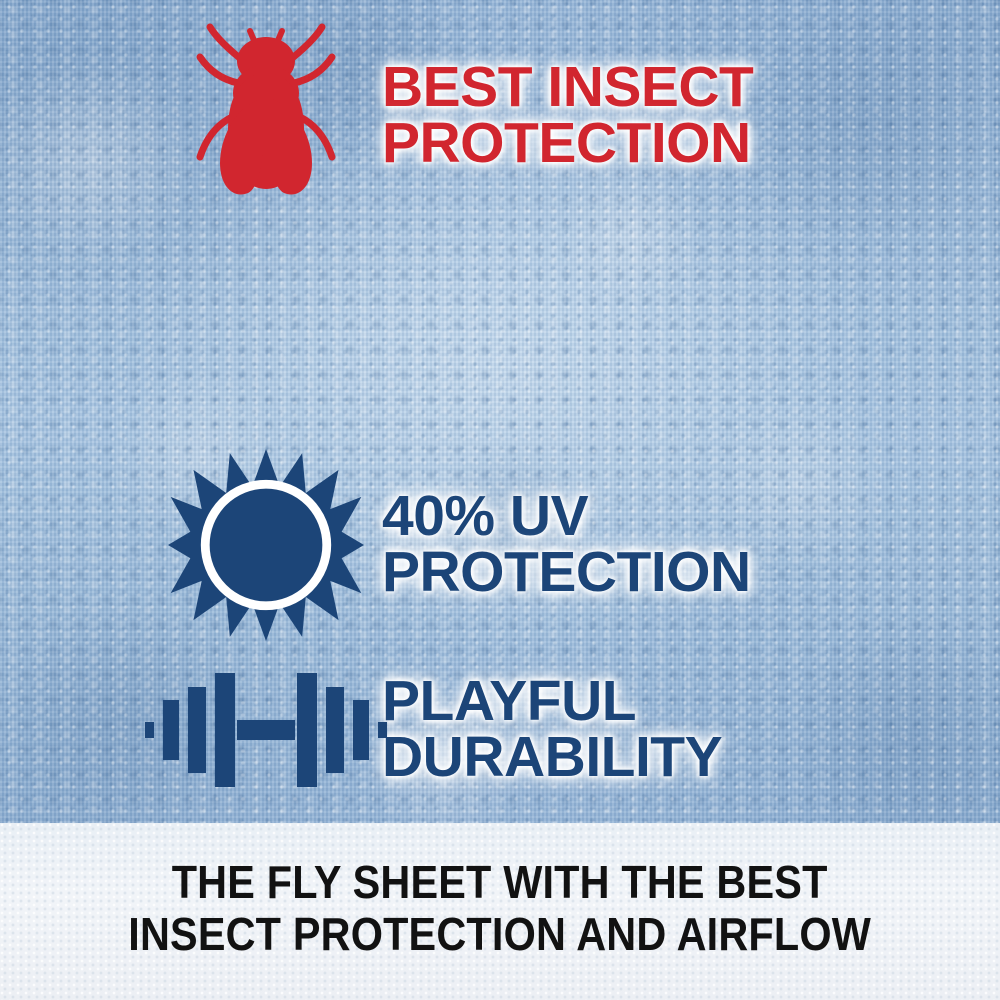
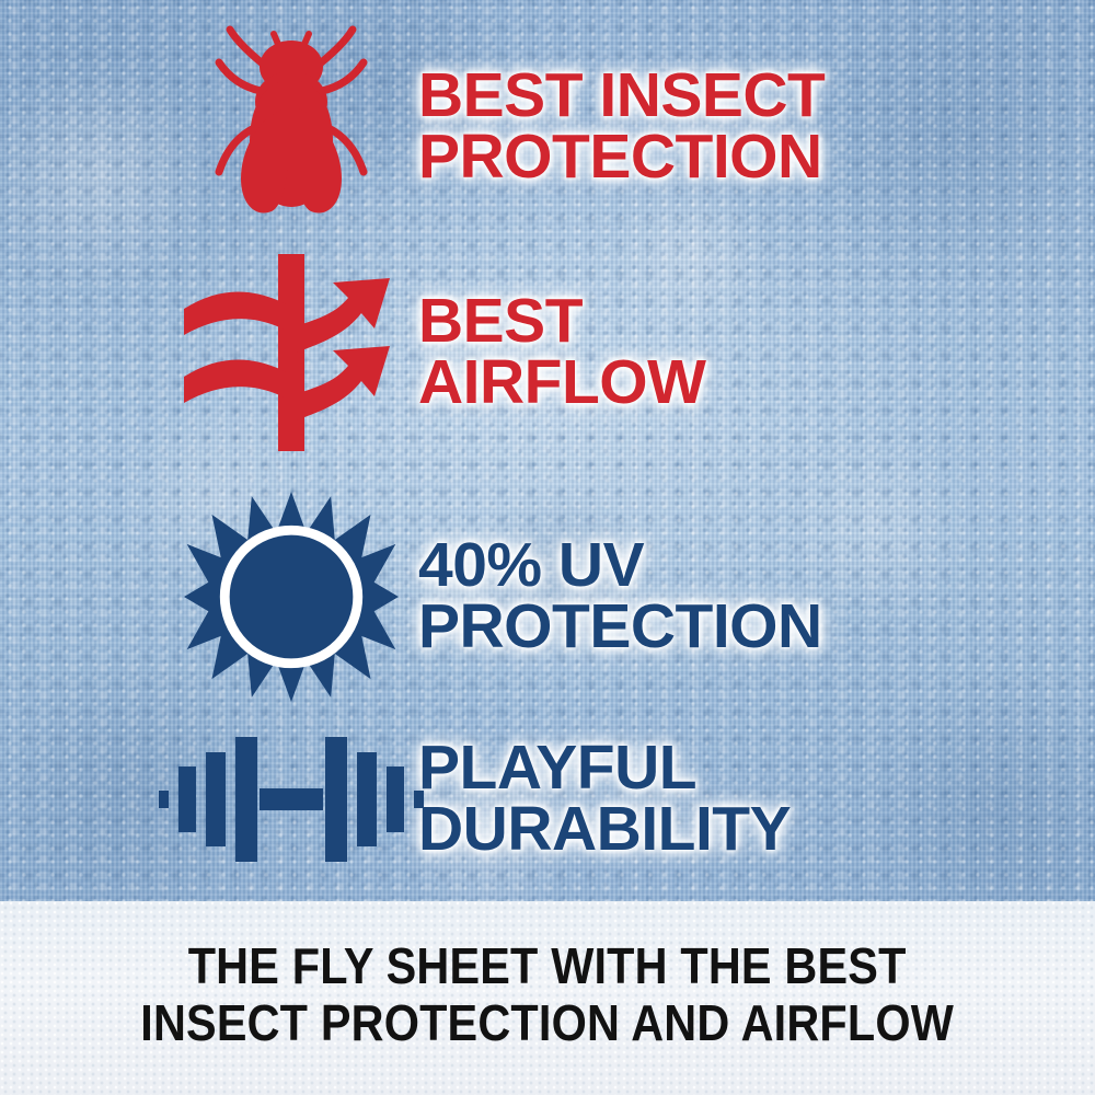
  BEST INSECT
  PROTECTION
+ BEST
+ AIRFLOW
  40% UV
  PROTECTION
  PLAYFUL
  DURABILITY
  THE FLY SHEET WITH THE BEST
  INSECT PROTECTION AND AIRFLOW
